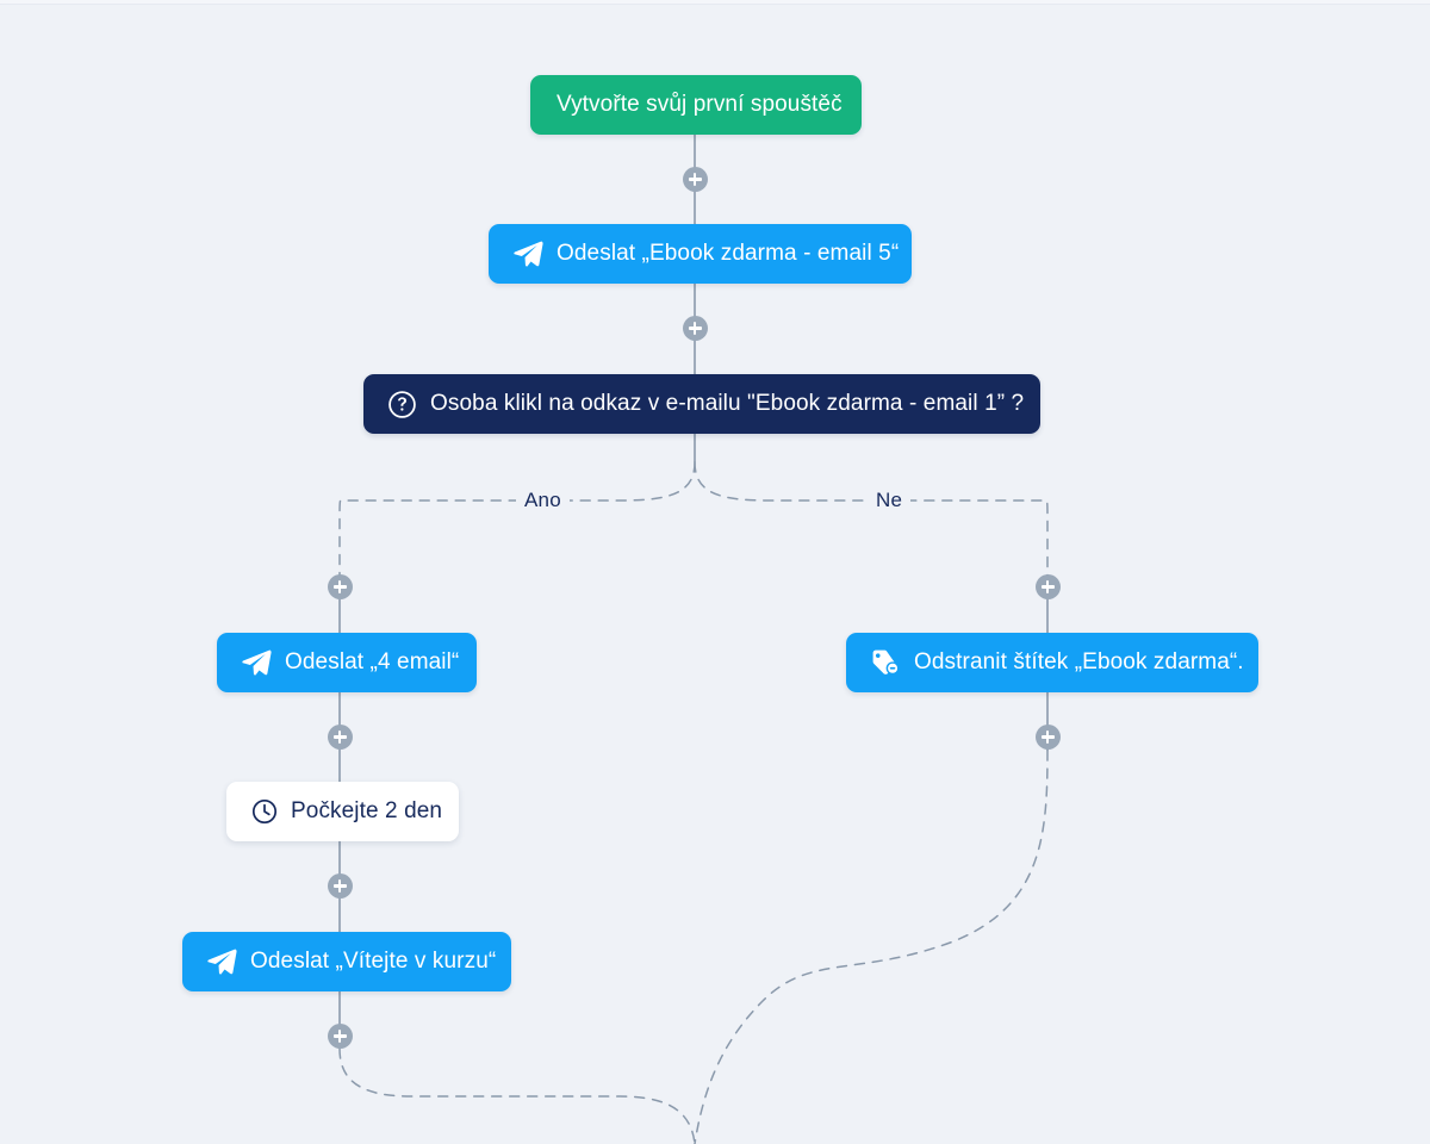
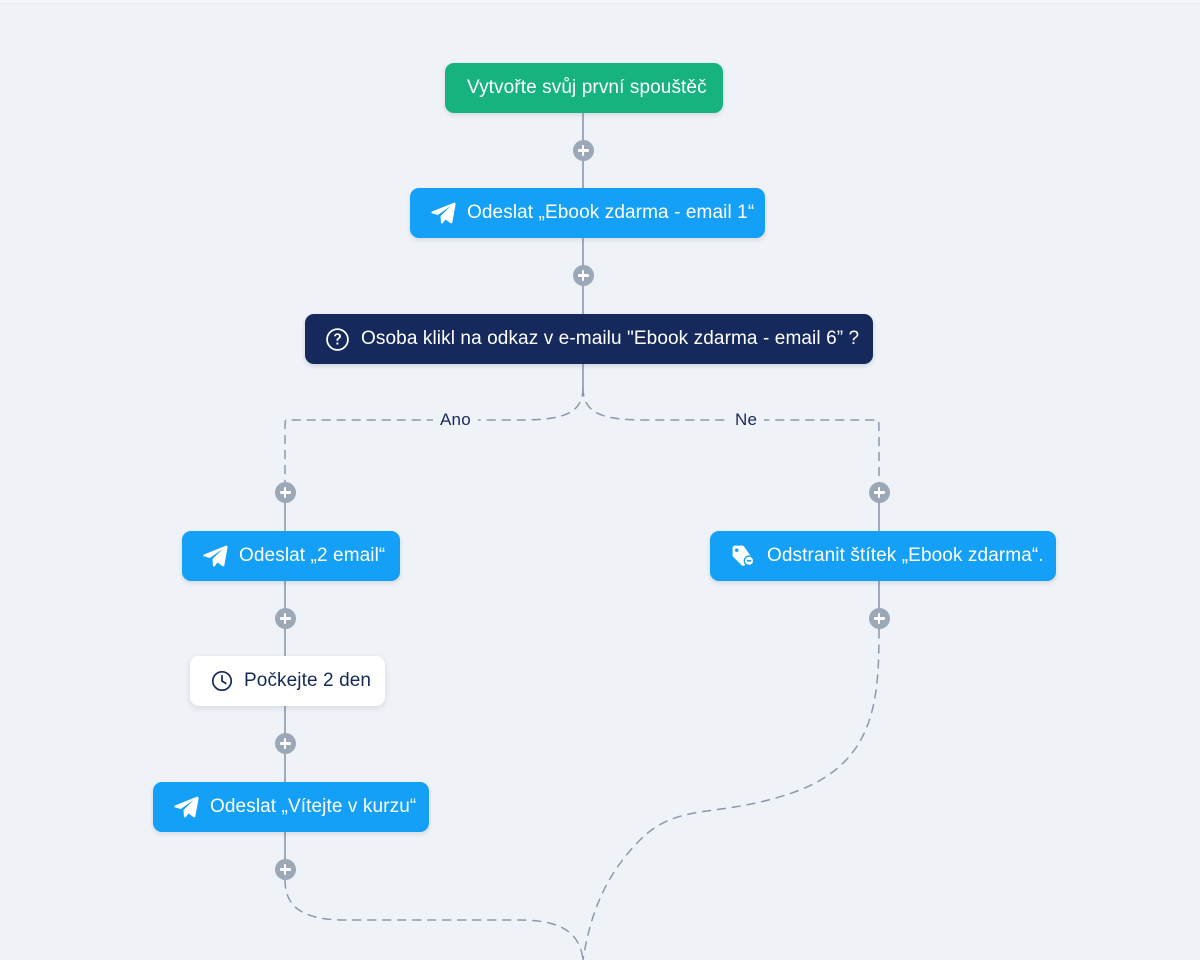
  Vytvořte svůj první spouštěč
- Odeslat „Ebook zdarma - email 5“
+ Odeslat „Ebook zdarma - email 1“
- Osoba klikl na odkaz v e-mailu "Ebook zdarma - email 1” ?
+ Osoba klikl na odkaz v e-mailu "Ebook zdarma - email 6” ?
- Odeslat „4 email“
+ Odeslat „2 email“
  Odstranit štítek „Ebook zdarma“.
  Počkejte 2 den
  Odeslat „Vítejte v kurzu“
  Ano
  Ne
